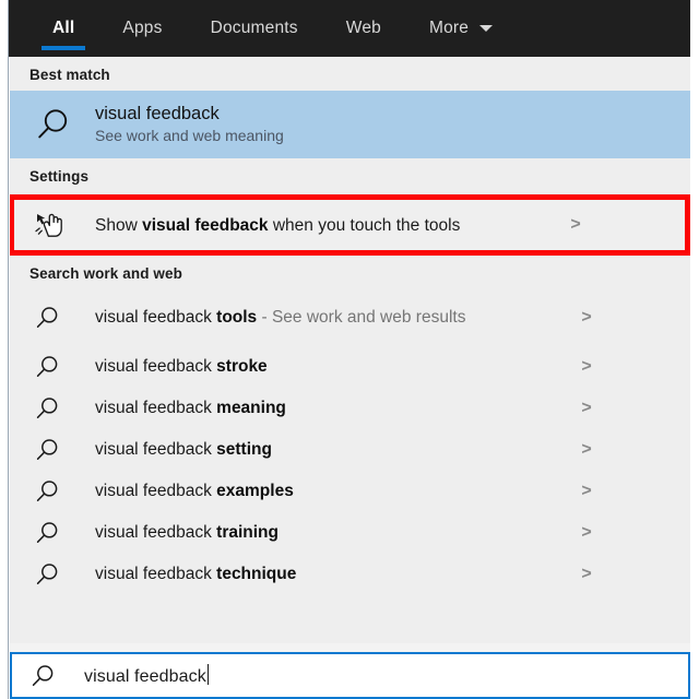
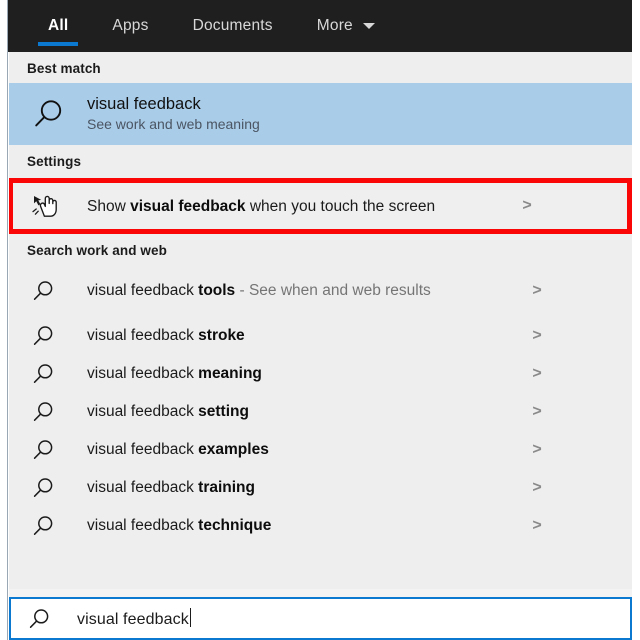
  All
  Apps
  Documents
- Web
  More
  Best match
  visual feedback
  See work and web meaning
  Settings
- Show visual feedback when you touch the tools
+ Show visual feedback when you touch the screen
  >
  Search work and web
- visual feedback tools - See work and web results
+ visual feedback tools - See when and web results
  >
  visual feedback stroke
  >
  visual feedback meaning
  >
  visual feedback setting
  >
  visual feedback examples
  >
  visual feedback training
  >
  visual feedback technique
  >
  visual feedback
